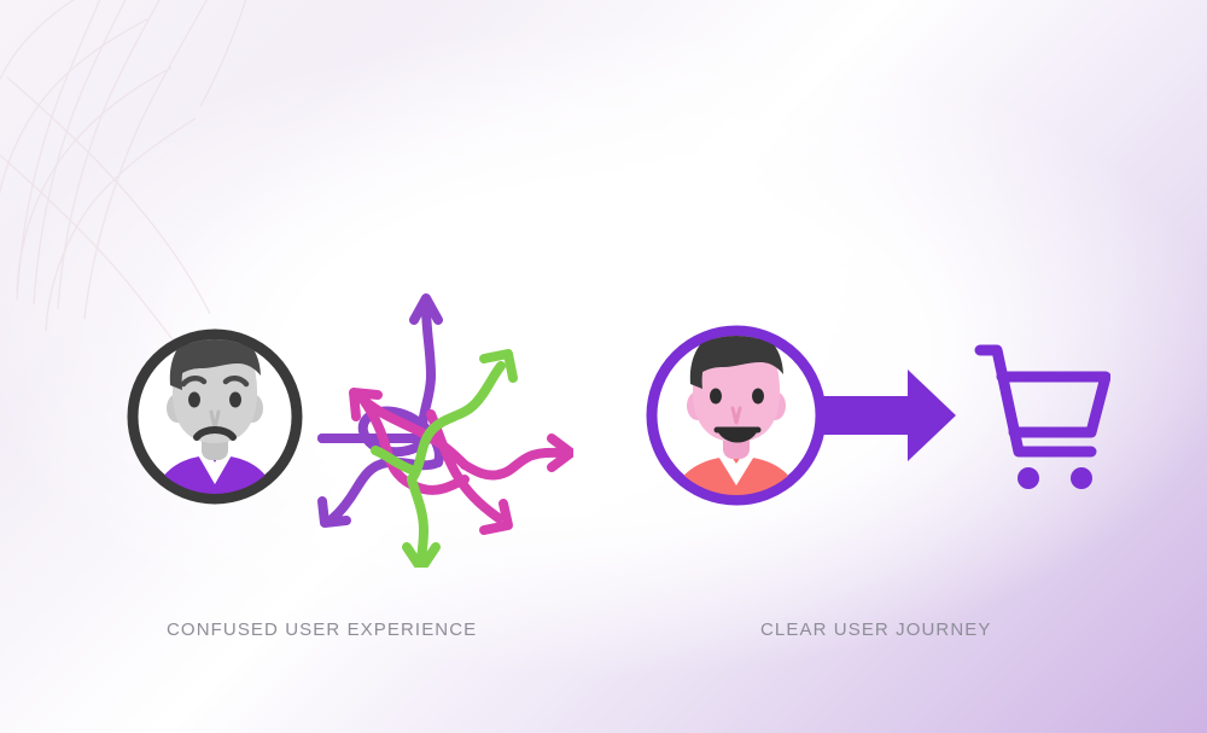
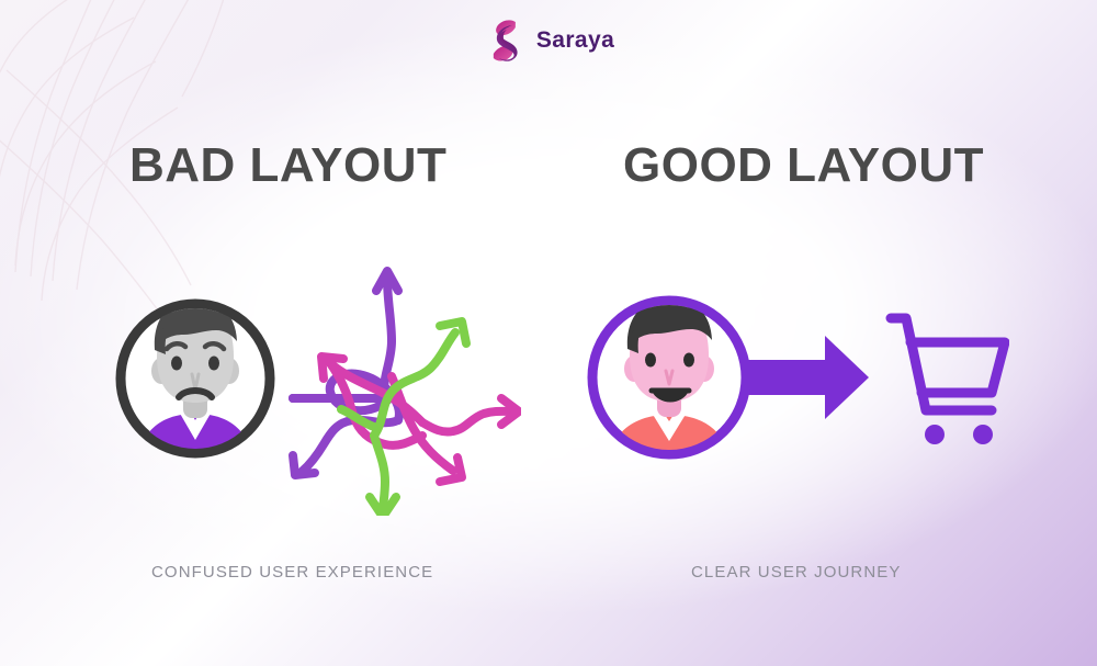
+ Saraya
+ BAD LAYOUT
+ GOOD LAYOUT
  CONFUSED USER EXPERIENCE
  CLEAR USER JOURNEY
